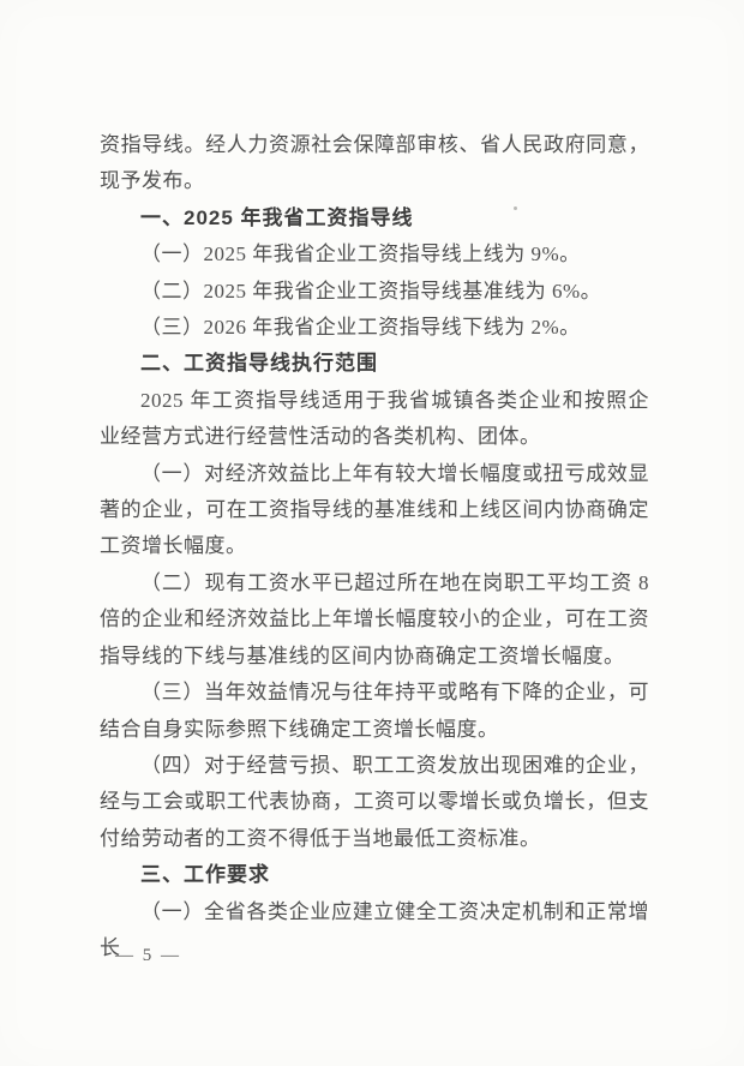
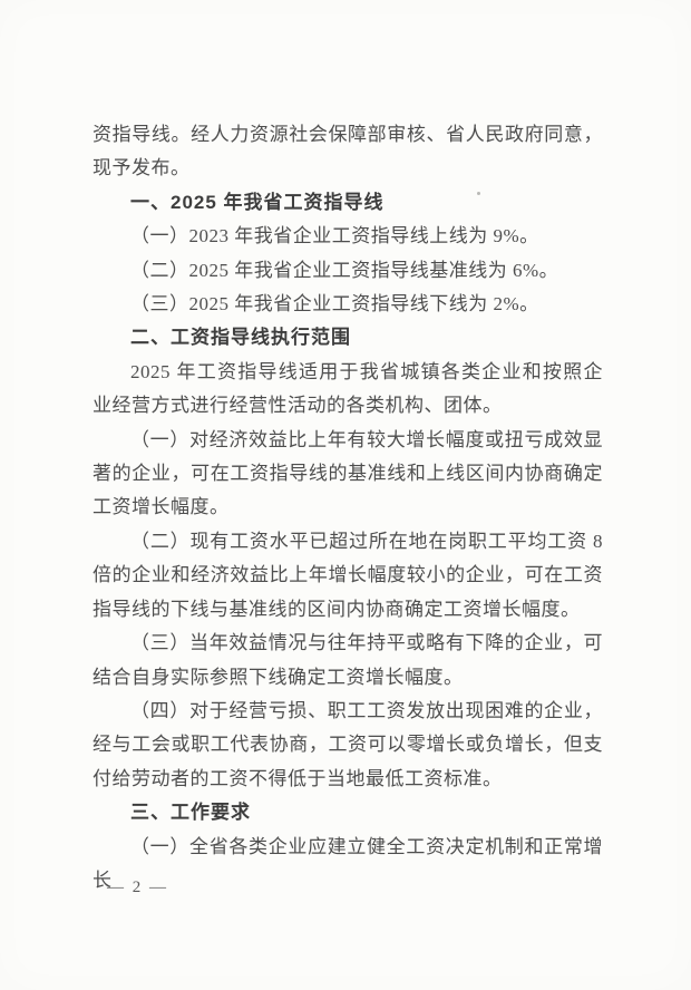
  资指导线。经人力资源社会保障部审核、省人民政府同意，现予发布。
  一、2025 年我省工资指导线
- （一）2025 年我省企业工资指导线上线为 9%。
+ （一）2023 年我省企业工资指导线上线为 9%。
  （二）2025 年我省企业工资指导线基准线为 6%。
- （三）2026 年我省企业工资指导线下线为 2%。
+ （三）2025 年我省企业工资指导线下线为 2%。
  二、工资指导线执行范围
  2025 年工资指导线适用于我省城镇各类企业和按照企业经营方式进行经营性活动的各类机构、团体。
  （一）对经济效益比上年有较大增长幅度或扭亏成效显著的企业，可在工资指导线的基准线和上线区间内协商确定工资增长幅度。
  （二）现有工资水平已超过所在地在岗职工平均工资 8 倍的企业和经济效益比上年增长幅度较小的企业，可在工资指导线的下线与基准线的区间内协商确定工资增长幅度。
  （三）当年效益情况与往年持平或略有下降的企业，可结合自身实际参照下线确定工资增长幅度。
  （四）对于经营亏损、职工工资发放出现困难的企业，经与工会或职工代表协商，工资可以零增长或负增长，但支付给劳动者的工资不得低于当地最低工资标准。
  三、工作要求
  （一）全省各类企业应建立健全工资决定机制和正常增长
- — 5 —
+ — 2 —
